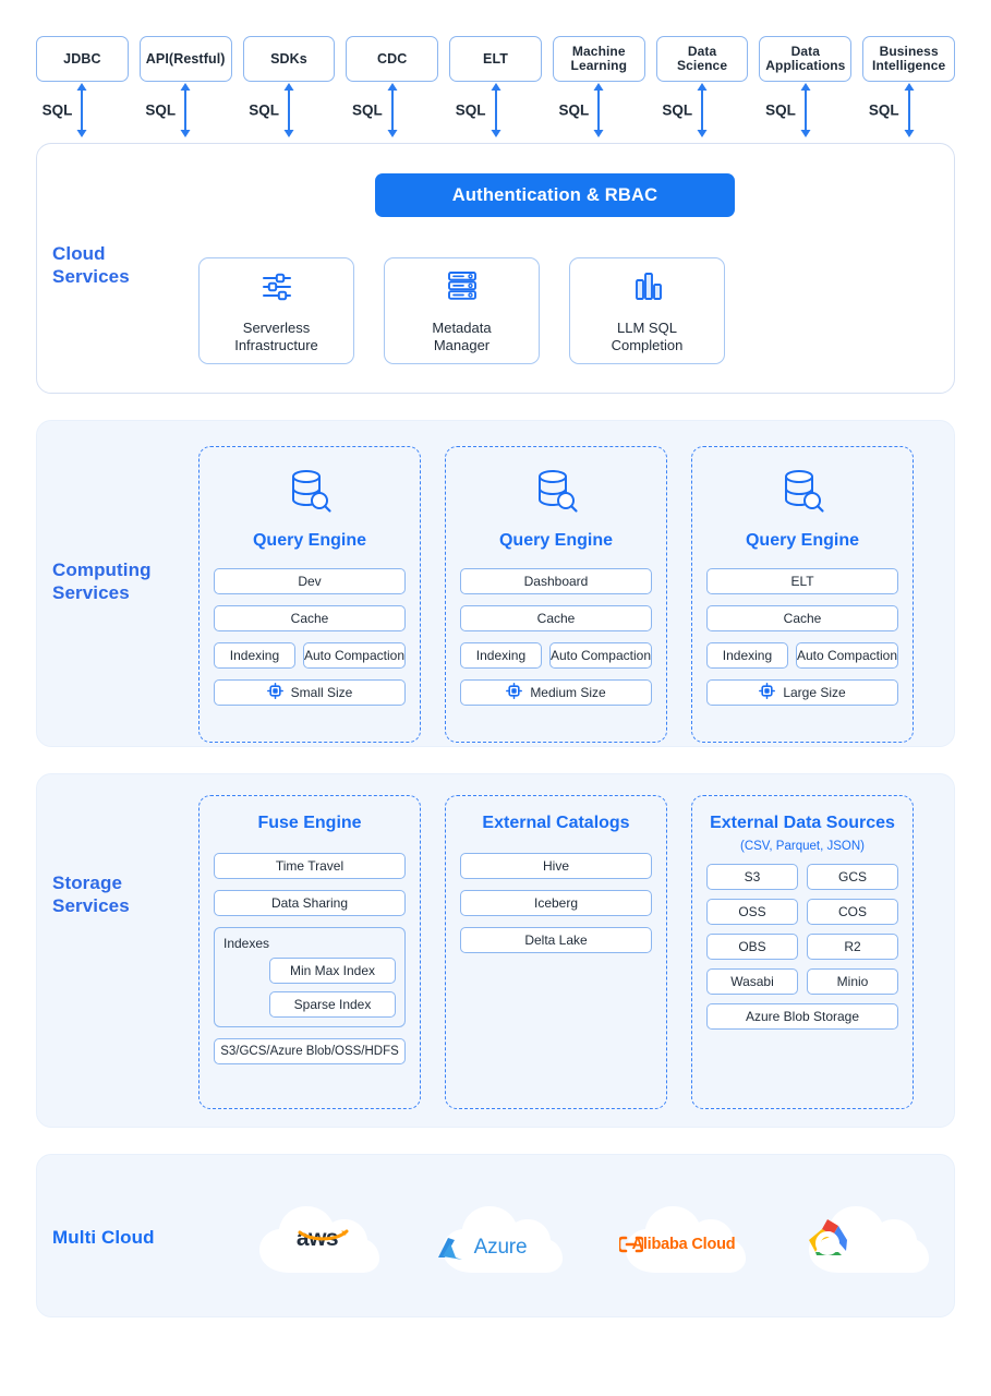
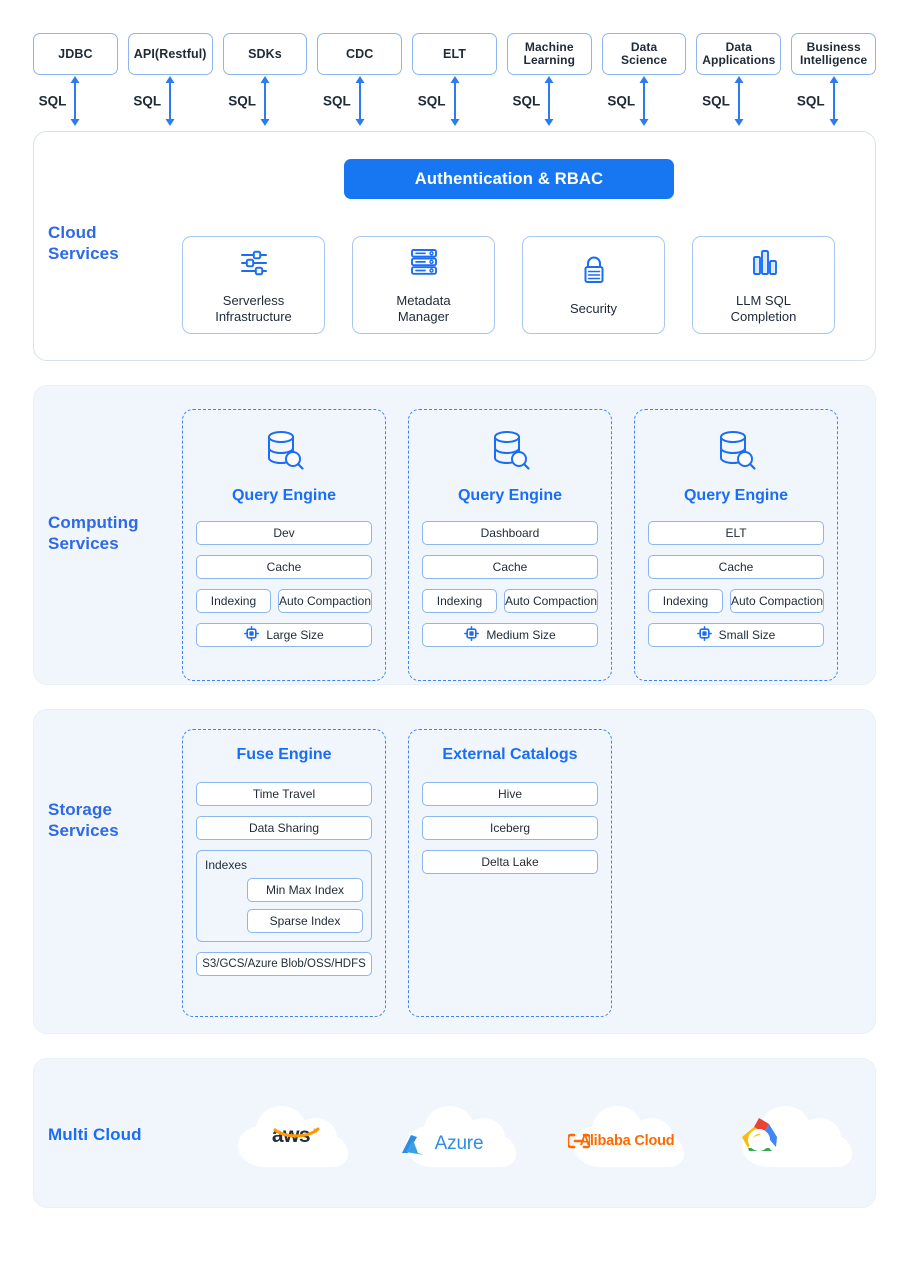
  JDBC
  API(Restful)
  SDKs
  CDC
  ELT
  Machine
  Learning
  Data
  Science
  Data
  Applications
  Business
  Intelligence
  SQL
  SQL
  SQL
  SQL
  SQL
  SQL
  SQL
  SQL
  SQL
  Cloud
  Services
  Authentication & RBAC
  Serverless
  Infrastructure
  Metadata
  Manager
+ Security
  LLM SQL
  Completion
  Computing
  Services
  Query Engine
  Dev
  Cache
  Indexing
  Auto Compaction
- Small Size
+ Large Size
  Query Engine
  Dashboard
  Cache
  Indexing
  Auto Compaction
  Medium Size
  Query Engine
  ELT
  Cache
  Indexing
  Auto Compaction
- Large Size
+ Small Size
  Storage
  Services
  Fuse Engine
  Time Travel
  Data Sharing
  Indexes
  Min Max Index
  Sparse Index
  S3/GCS/Azure Blob/OSS/HDFS
  External Catalogs
  Hive
  Iceberg
  Delta Lake
- External Data Sources
- (CSV, Parquet, JSON)
- S3
- GCS
- OSS
- COS
- OBS
- R2
- Wasabi
- Minio
- Azure Blob Storage
  Multi Cloud
  Azure
  Alibaba Cloud
